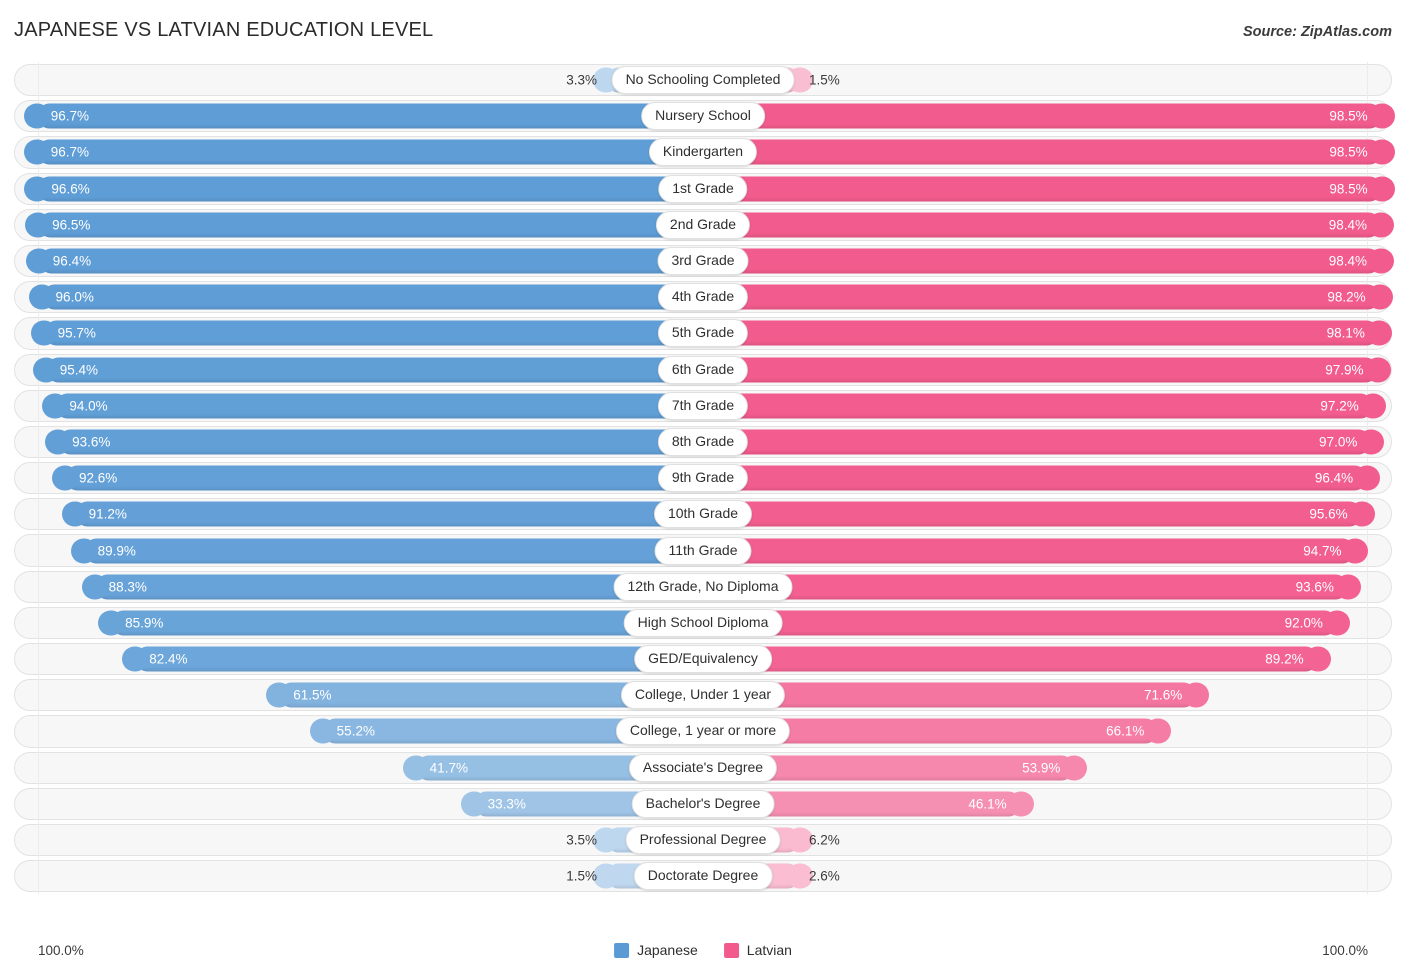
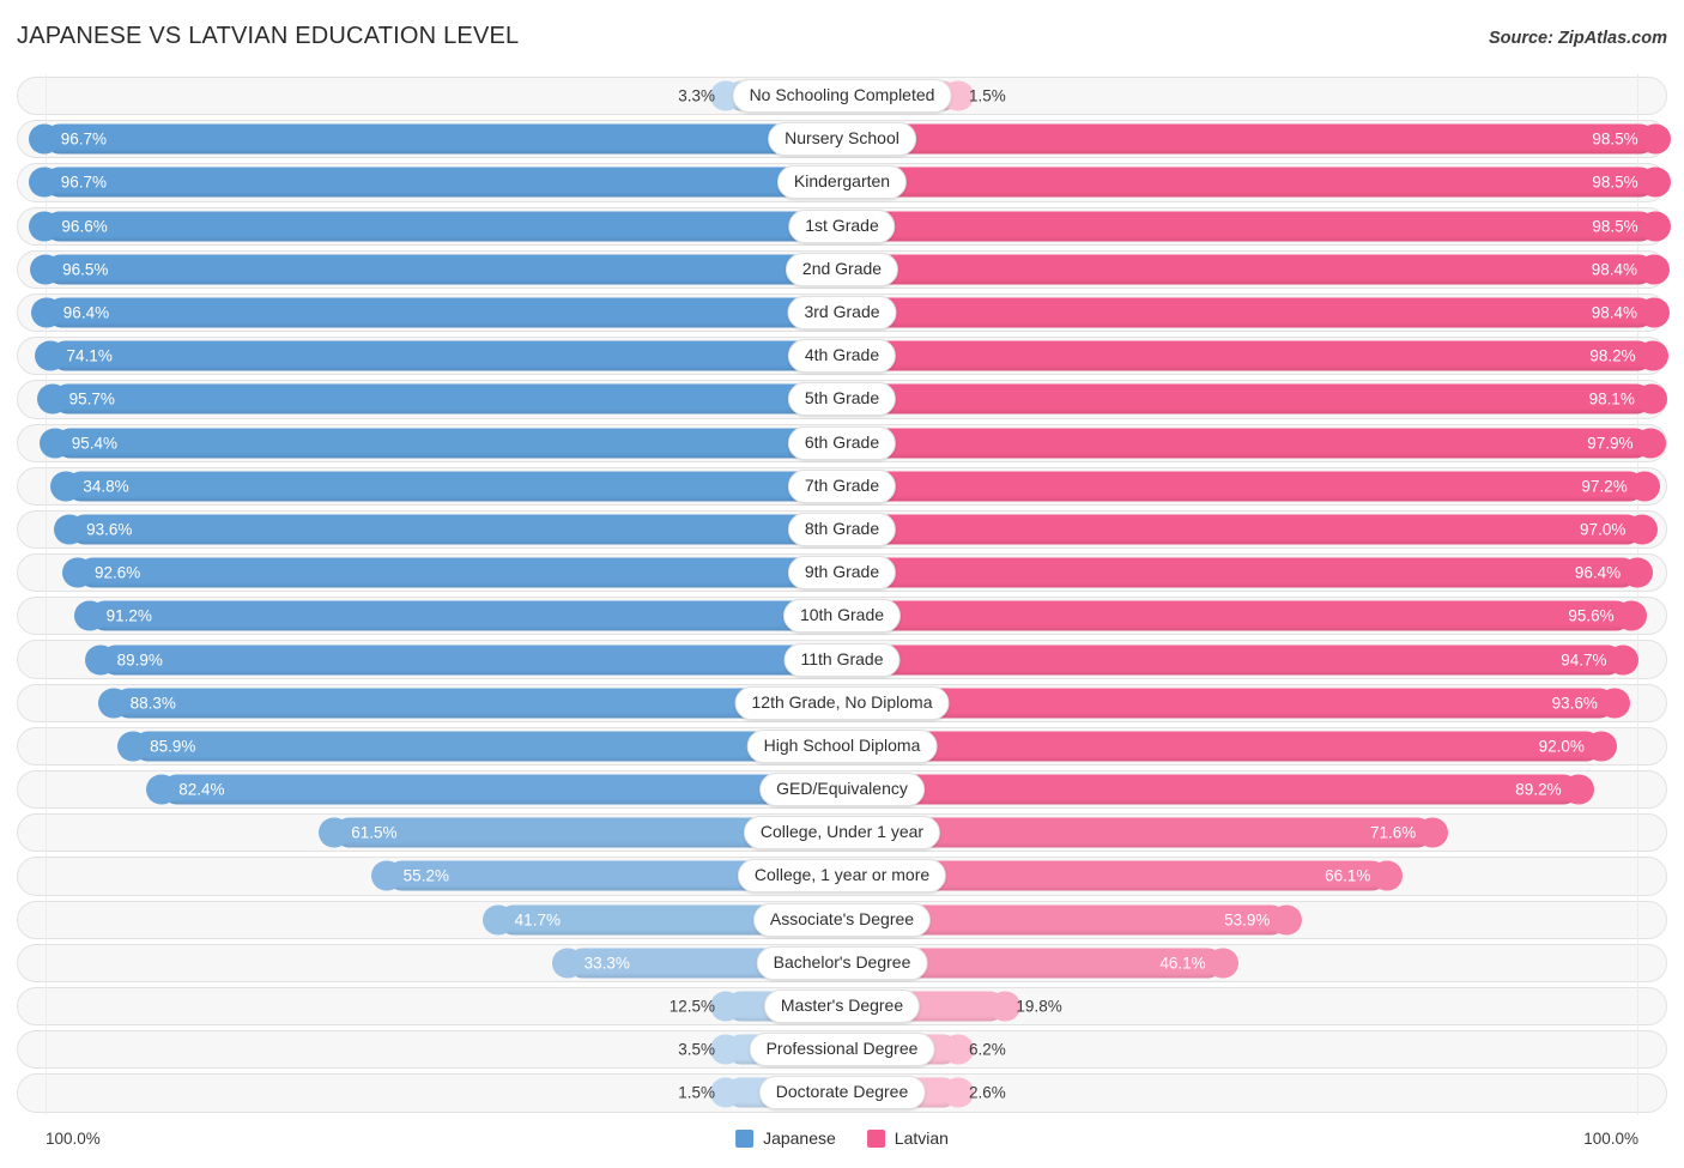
  JAPANESE VS LATVIAN EDUCATION LEVEL
  Source: ZipAtlas.com
  3.3%
  1.5%
  No Schooling Completed
  96.7%
  98.5%
  Nursery School
  96.7%
  98.5%
  Kindergarten
  96.6%
  98.5%
  1st Grade
  96.5%
  98.4%
  2nd Grade
  96.4%
  98.4%
  3rd Grade
- 96.0%
+ 74.1%
  98.2%
  4th Grade
  95.7%
  98.1%
  5th Grade
  95.4%
  97.9%
  6th Grade
- 94.0%
+ 34.8%
  97.2%
  7th Grade
  93.6%
  97.0%
  8th Grade
  92.6%
  96.4%
  9th Grade
  91.2%
  95.6%
  10th Grade
  89.9%
  94.7%
  11th Grade
  88.3%
  93.6%
  12th Grade, No Diploma
  85.9%
  92.0%
  High School Diploma
  82.4%
  89.2%
  GED/Equivalency
  61.5%
  71.6%
  College, Under 1 year
  55.2%
  66.1%
  College, 1 year or more
  41.7%
  53.9%
  Associate's Degree
  33.3%
  46.1%
  Bachelor's Degree
+ 12.5%
+ 19.8%
+ Master's Degree
  3.5%
  6.2%
  Professional Degree
  1.5%
  2.6%
  Doctorate Degree
  100.0%
  Japanese
  Latvian
  100.0%
